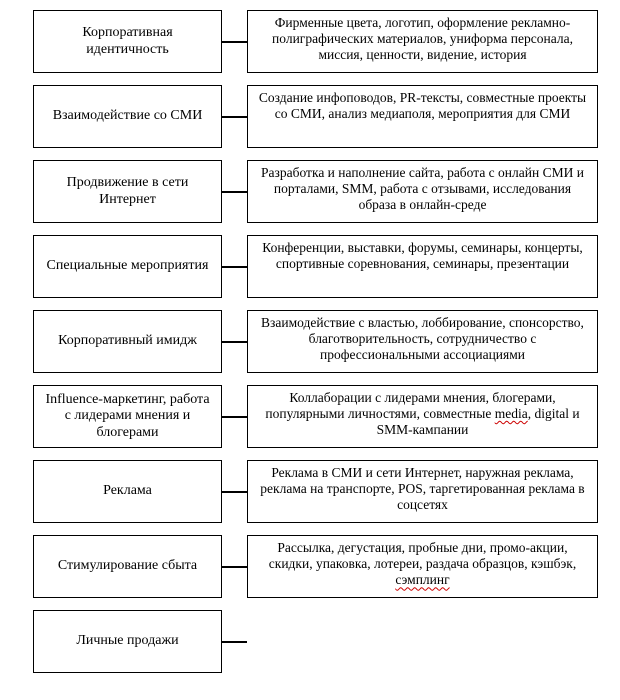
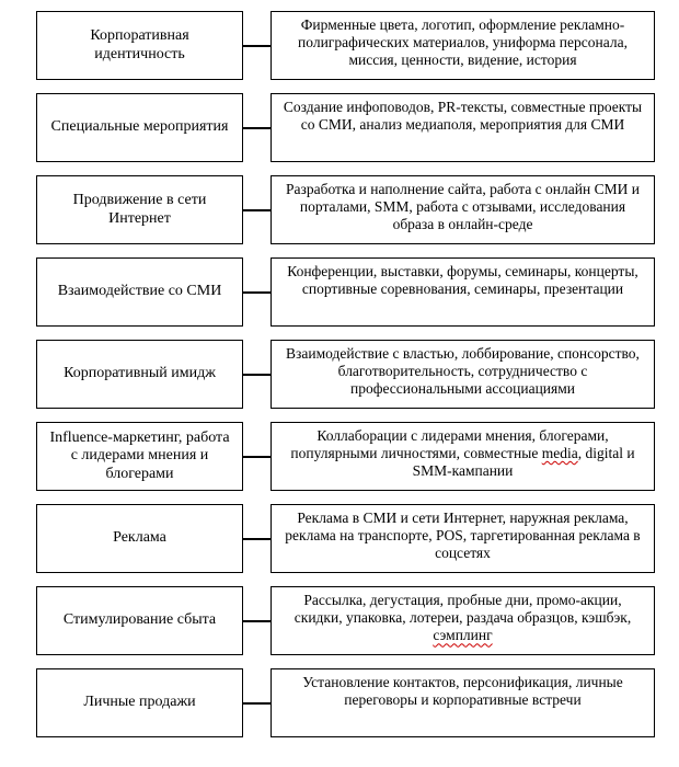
  Корпоративная идентичность
  Фирменные цвета, логотип, оформление рекламно-полиграфических материалов, униформа персонала, миссия, ценности, видение, история
- Взаимодействие со СМИ
+ Специальные мероприятия
  Создание инфоповодов, PR-тексты, совместные проекты со СМИ, анализ медиаполя, мероприятия для СМИ
  Продвижение в сети Интернет
  Разработка и наполнение сайта, работа с онлайн СМИ и порталами, SMM, работа с отзывами, исследования образа в онлайн-среде
- Специальные мероприятия
+ Взаимодействие со СМИ
  Конференции, выставки, форумы, семинары, концерты, спортивные соревнования, семинары, презентации
  Корпоративный имидж
  Взаимодействие с властью, лоббирование, спонсорство, благотворительность, сотрудничество с профессиональными ассоциациями
  Influence-маркетинг, работа с лидерами мнения и блогерами
  Коллаборации с лидерами мнения, блогерами, популярными личностями, совместные media, digital и SMM-кампании
  Реклама
  Реклама в СМИ и сети Интернет, наружная реклама, реклама на транспорте, POS, таргетированная реклама в соцсетях
  Стимулирование сбыта
  Рассылка, дегустация, пробные дни, промо-акции, скидки, упаковка, лотереи, раздача образцов, кэшбэк, сэмплинг
  Личные продажи
+ Установление контактов, персонификация, личные переговоры и корпоративные встречи
